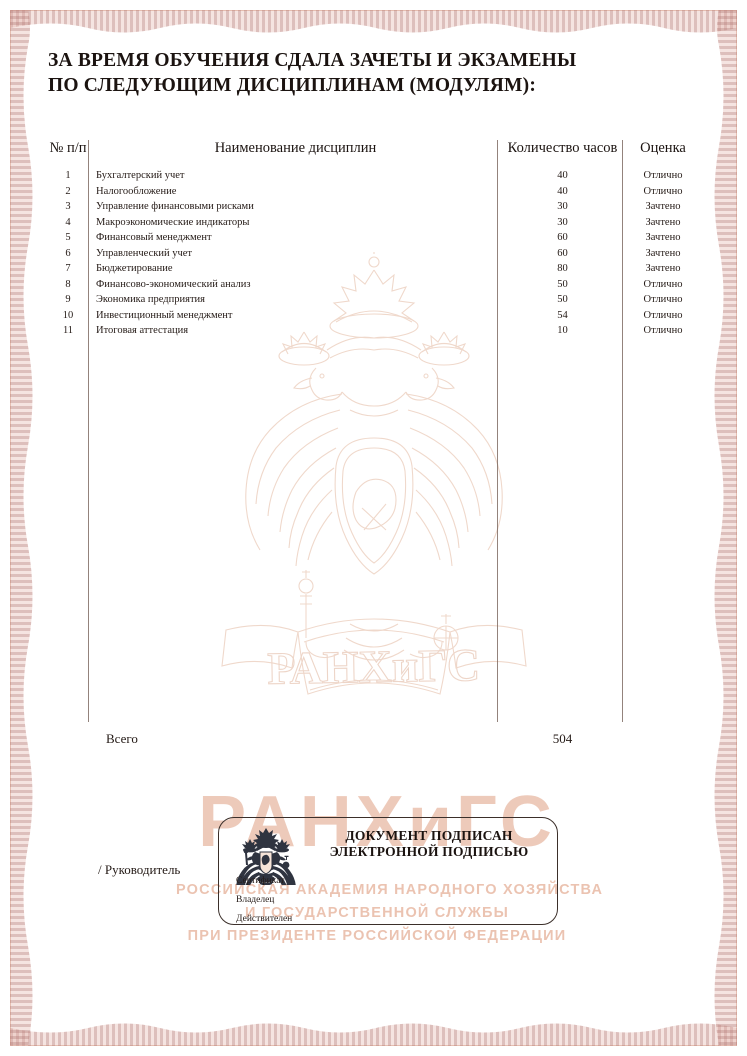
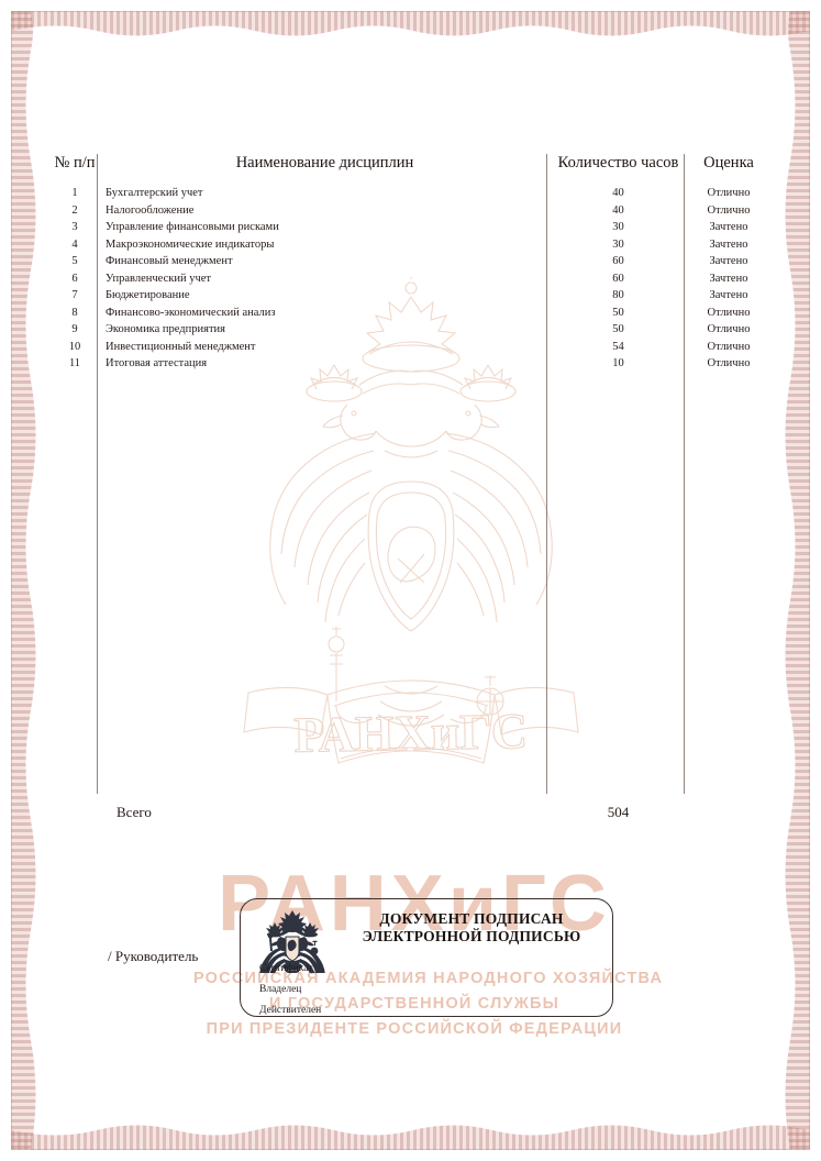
  РАНХиГС
- ЗА ВРЕМЯ ОБУЧЕНИЯ СДАЛА ЗАЧЕТЫ И ЭКЗАМЕНЫ
- ПО СЛЕДУЮЩИМ ДИСЦИПЛИНАМ (МОДУЛЯМ):
  № п/п
  Наименование дисциплин
  Количество часов
  Оценка
  1
  Бухгалтерский учет
  40
  Отлично
  2
  Налогообложение
  40
  Отлично
  3
  Управление финансовыми рисками
  30
  Зачтено
  4
  Макроэкономические индикаторы
  30
  Зачтено
  5
  Финансовый менеджмент
  60
  Зачтено
  6
  Управленческий учет
  60
  Зачтено
  7
  Бюджетирование
  80
  Зачтено
  8
  Финансово-экономический анализ
  50
  Отлично
  9
  Экономика предприятия
  50
  Отлично
  10
  Инвестиционный менеджмент
  54
  Отлично
  11
  Итоговая аттестация
  10
  Отлично
  Всего
  504
  РАНХиГС
  РОССИЙСКАЯ АКАДЕМИЯ НАРОДНОГО ХОЗЯЙСТВА
  И ГОСУДАРСТВЕННОЙ СЛУЖБЫ
  ПРИ ПРЕЗИДЕНТЕ РОССИЙСКОЙ ФЕДЕРАЦИИ
  / Руководитель
  ДОКУМЕНТ ПОДПИСАН
  ЭЛЕКТРОННОЙ ПОДПИСЬЮ
  Сертификат
  Владелец
  Действителен
